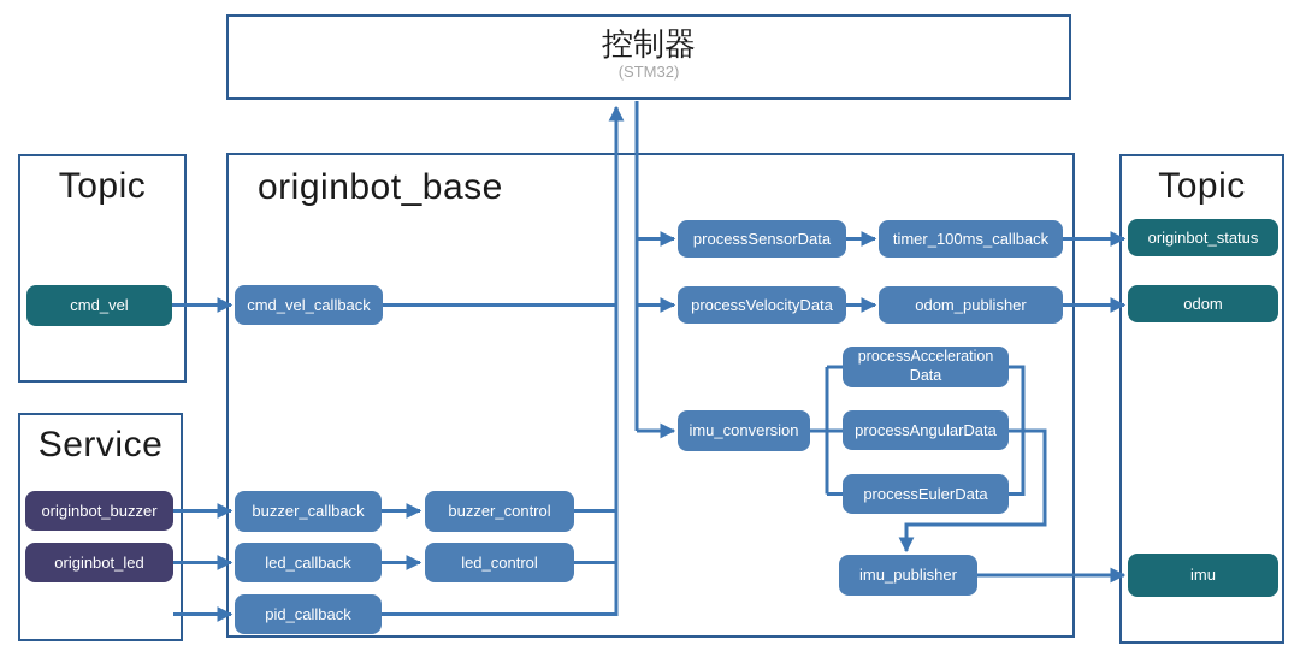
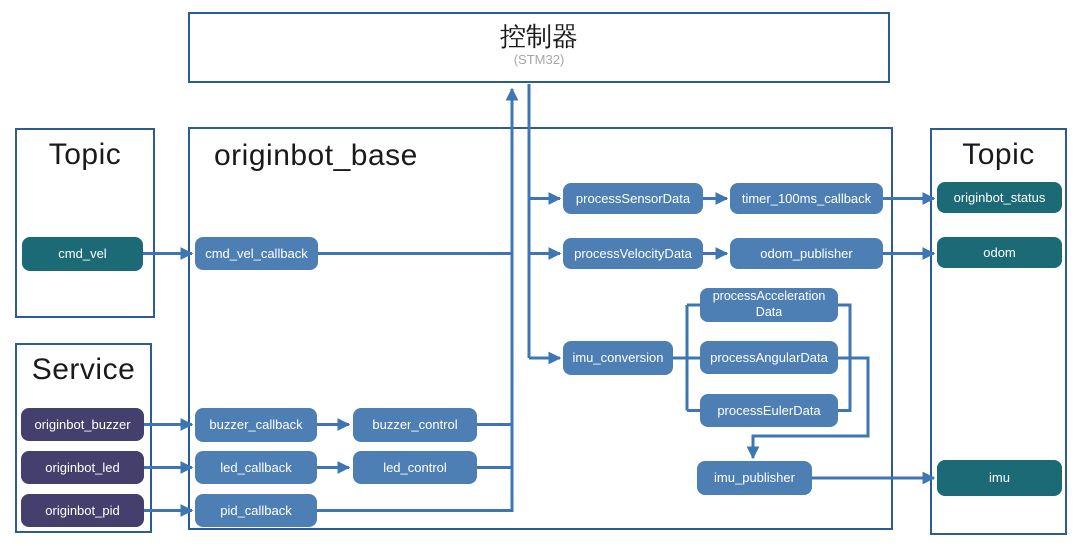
  控制器
  (STM32)
  Topic
  Service
  originbot_base
  Topic
  cmd_vel
  originbot_status
  odom
  imu
  originbot_buzzer
  originbot_led
+ originbot_pid
  cmd_vel_callback
  processSensorData
  timer_100ms_callback
  processVelocityData
  odom_publisher
  imu_conversion
  processAcceleration
  Data
  processAngularData
  processEulerData
  imu_publisher
  buzzer_callback
  buzzer_control
  led_callback
  led_control
  pid_callback
